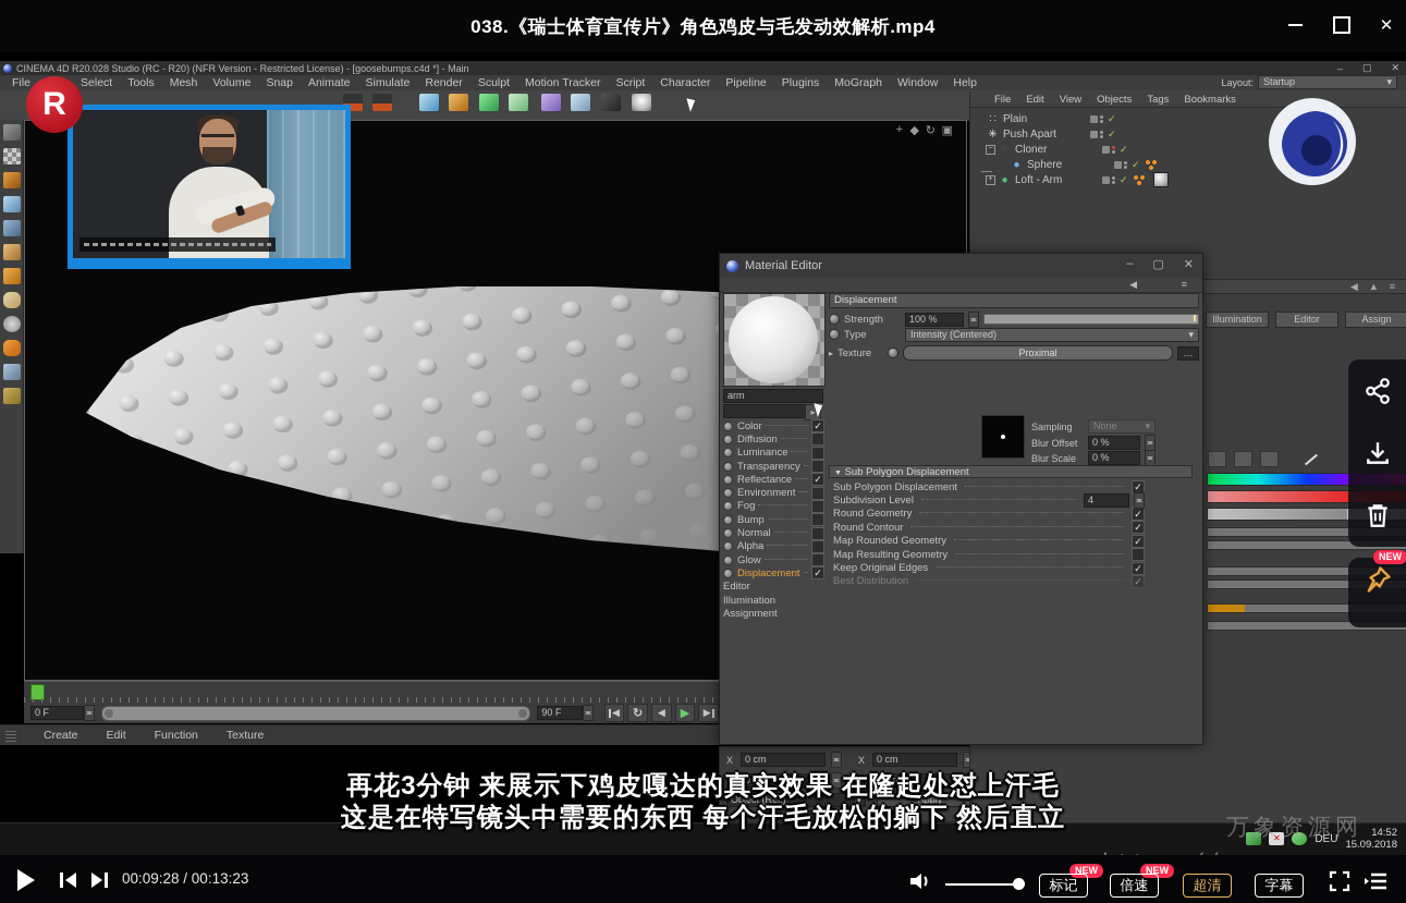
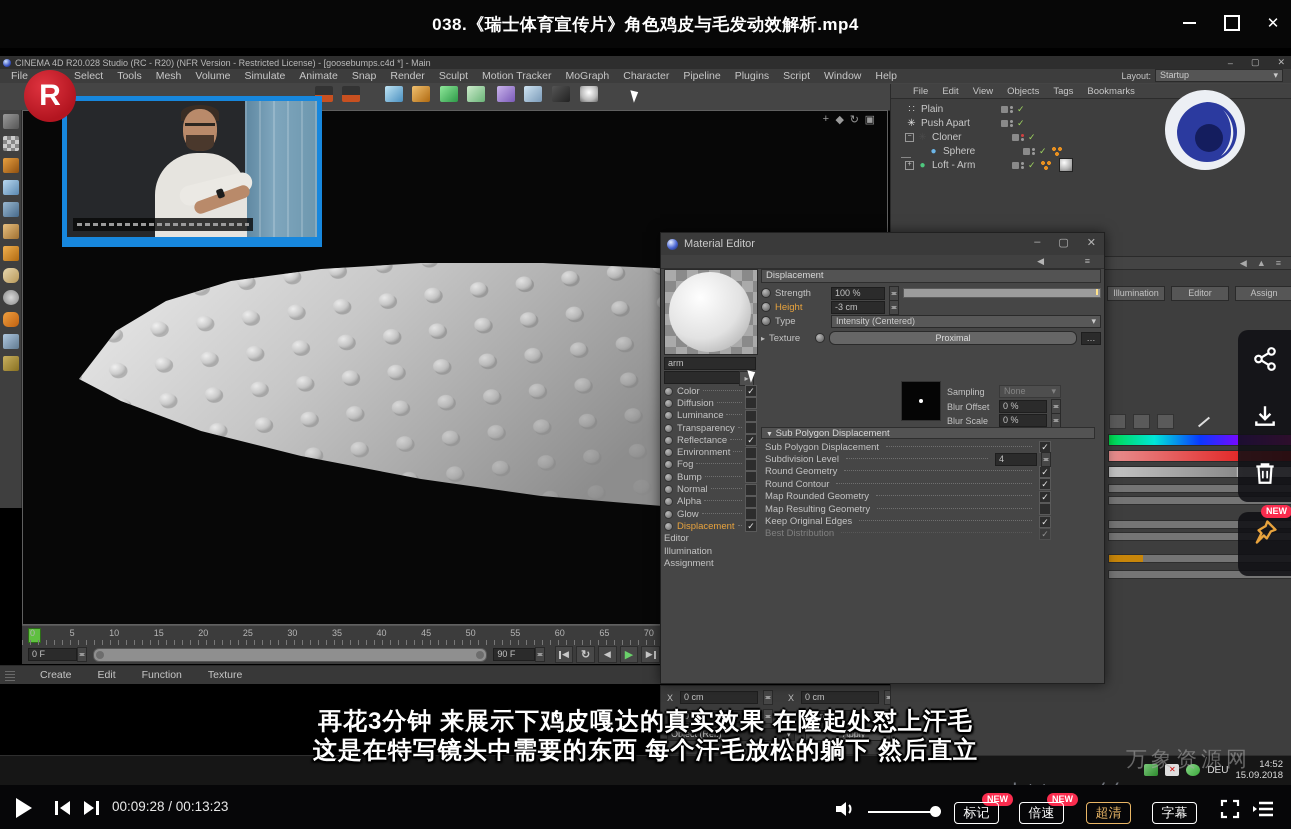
  038.《瑞士体育宣传片》角色鸡皮与毛发动效解析.mp4
  ✕
  CINEMA 4D R20.028 Studio (RC - R20) (NFR Version - Restricted License) - [goosebumps.c4d *] - Main
  –
  ▢
  ✕
  File
  Select
  Tools
  Mesh
  Volume
- Snap
+ Simulate
  Animate
- Simulate
+ Snap
  Render
  Sculpt
  Motion Tracker
- Script
+ MoGraph
  Character
  Pipeline
  Plugins
- MoGraph
+ Script
  Window
  Help
  Layout:
  Startup
  ▾
  +
  ◆
  ↻
  ▣
+ 0
+ 5
+ 10
+ 15
+ 20
+ 25
+ 30
+ 35
+ 40
+ 45
+ 50
+ 55
+ 60
+ 65
+ 70
  0 F
  90 F
  ◀
  ↻
  ◀
  ▶
  ▶
  Create
  Edit
  Function
  Texture
  X
  0 cm
  X
  0 cm
  Y
  0 cm
  Y
  0 cm
  Object (Rel.)
  ▾
  Apply
  File
  Edit
  View
  Objects
  Tags
  Bookmarks
  ∷
  Plain
  ✓
  ✳
  Push Apart
  ✓
  Cloner
  ✓
  ●
  Sphere
  ✓
  ●
  Loft - Arm
  ✓
  ◀
  ▲
  ≡
  Illumination
  Editor
  Assign
  Material Editor
  –
  ▢
  ✕
  ◀
  ≡
  arm
  ▸
  Color
  ✓
  Diffusion
  Luminance
  Transparency
  Reflectance
  ✓
  Environment
  Fog
  Bump
  Normal
  Alpha
  Glow
  Displacement
  ✓
  Editor
  Illumination
  Assignment
  Displacement
  Strength
  100 %
+ Height
+ -3 cm
  Type
  Intensity (Centered)
  ▾
  ▸
  Texture
  Proximal
  …
  Sampling
  None
  ▾
  Blur Offset
  0 %
  Blur Scale
  0 %
  Sub Polygon Displacement
  Sub Polygon Displacement
  ✓
  Subdivision Level
  4
  Round Geometry
  ✓
  Round Contour
  ✓
  Map Rounded Geometry
  ✓
  Map Resulting Geometry
  Keep Original Edges
  ✓
  Best Distribution
  ✓
  R
  ✕
  DEU
  14:52
  15.09.2018
  万象资源网
  NEW
  再花3分钟 来展示下鸡皮嘎达的真实效果 在隆起处怼上汗毛
  这是在特写镜头中需要的东西 每个汗毛放松的躺下 然后直立
  00:09:28 / 00:13:23
  标记
  NEW
  倍速
  NEW
  超清
  字幕
